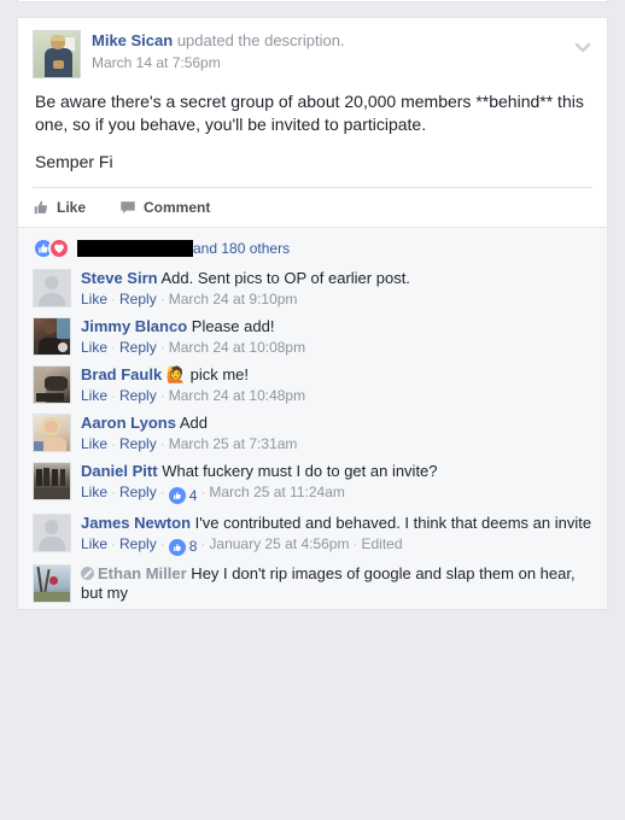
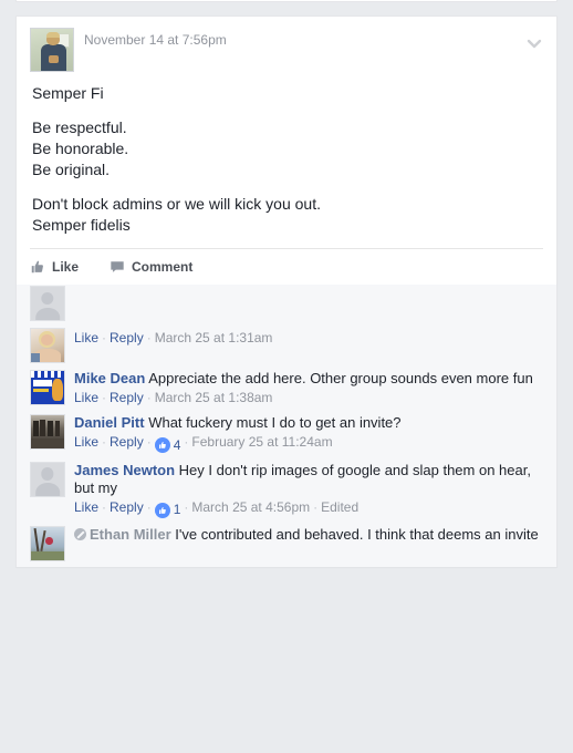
- Mike Sican updated the description.
- March 14 at 7:56pm
+ November 14 at 7:56pm
- Be aware there's a secret group of about 20,000 members **behind** this one, so if you behave, you'll be invited to participate.
  Semper Fi
+ Be respectful.
+ Be honorable.
+ Be original.
+ Don't block admins or we will kick you out.
+ Semper fidelis
  Like
  Comment
- and 180 others
- Steve Sirn Add. Sent pics to OP of earlier post.
- Like · Reply · March 24 at 9:10pm
- Jimmy Blanco Please add!
- Like · Reply · March 24 at 10:08pm
- Brad Faulk 🙋 pick me!
- Like · Reply · March 24 at 10:48pm
- Aaron Lyons Add
- Like · Reply · March 25 at 7:31am
+ Like · Reply · March 25 at 1:31am
+ Mike Dean Appreciate the add here. Other group sounds even more fun
+ Like · Reply · March 25 at 1:38am
  Daniel Pitt What fuckery must I do to get an invite?
  Like · Reply ·
  4
- · March 25 at 11:24am
+ · February 25 at 11:24am
- James Newton I've contributed and behaved. I think that deems an invite
+ James Newton Hey I don't rip images of google and slap them on hear, but my
  Like · Reply ·
- 8
+ 1
- · January 25 at 4:56pm · Edited
+ · March 25 at 4:56pm · Edited
- Ethan Miller Hey I don't rip images of google and slap them on hear, but my
+ Ethan Miller I've contributed and behaved. I think that deems an invite
